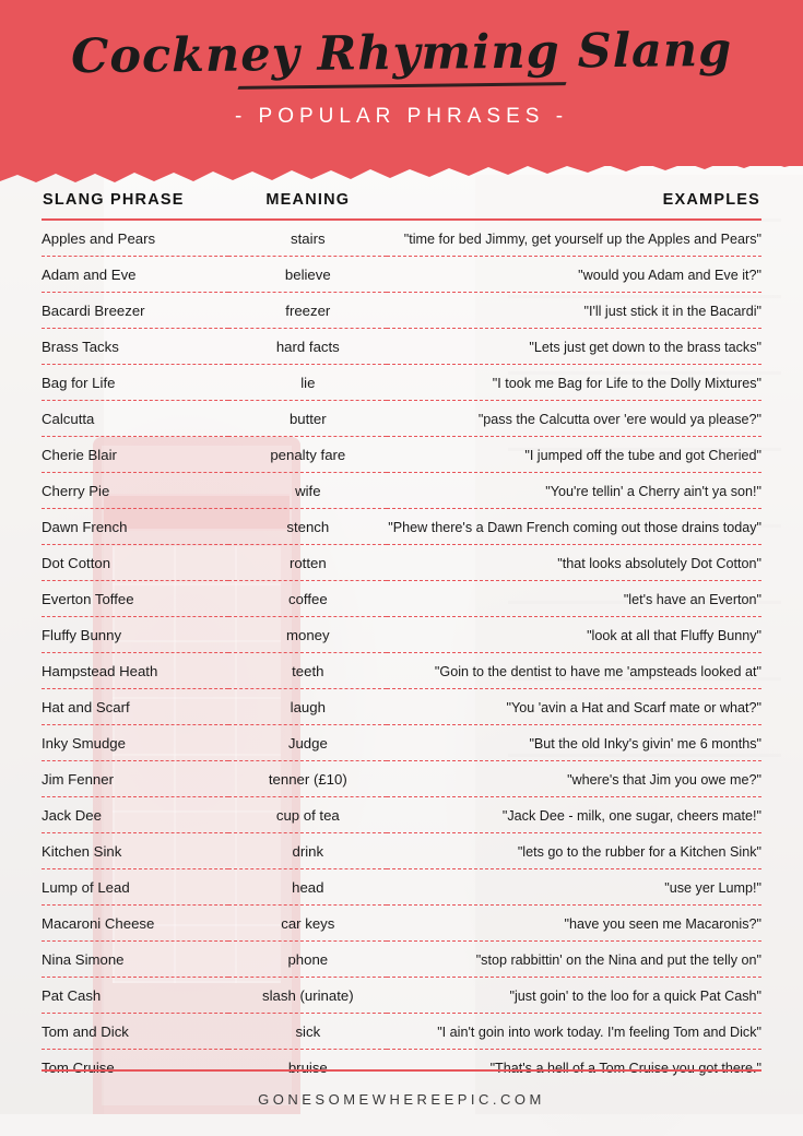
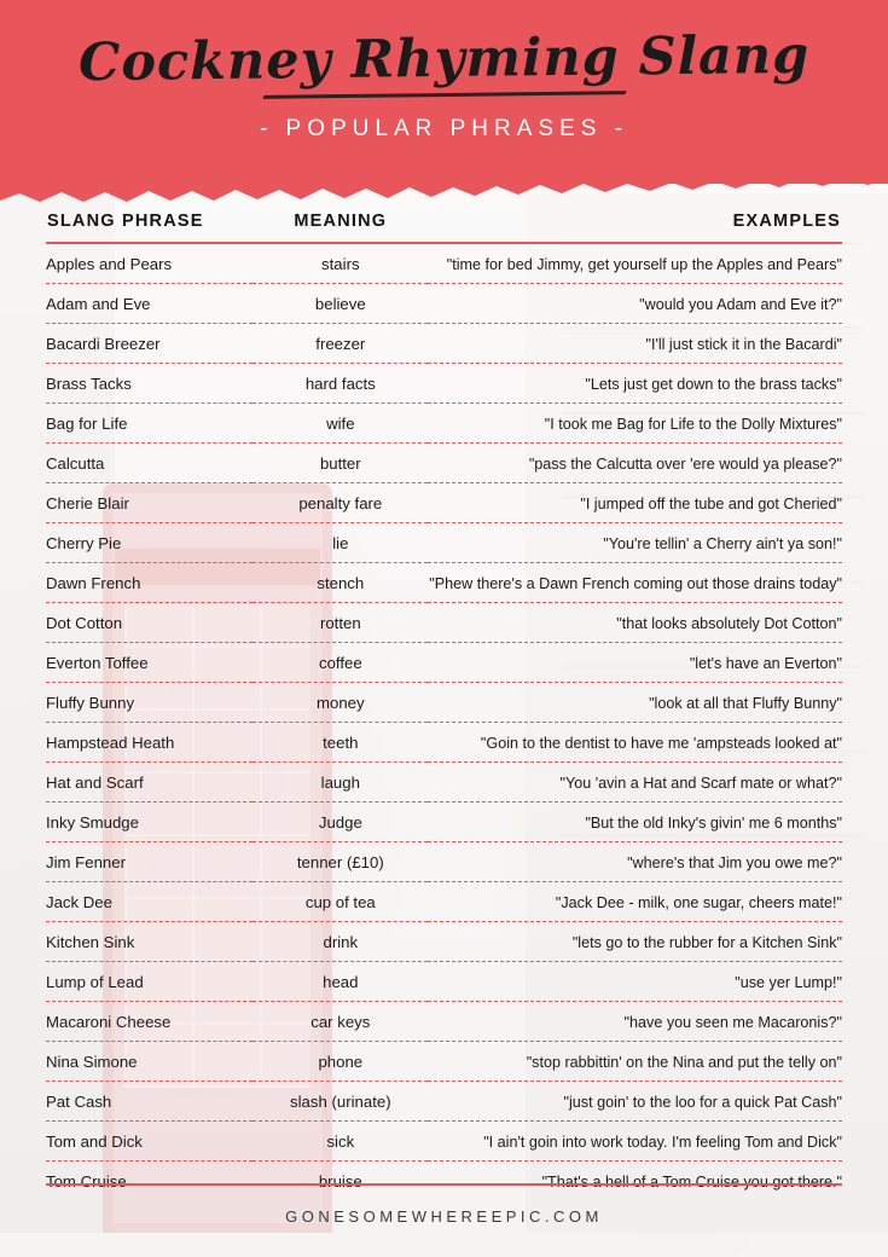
  Cockney Rhyming Slang
  - POPULAR PHRASES -
  SLANG PHRASE	MEANING	EXAMPLES
  Apples and Pears	stairs	"time for bed Jimmy, get yourself up the Apples and Pears"
  Adam and Eve	believe	"would you Adam and Eve it?"
  Bacardi Breezer	freezer	"I'll just stick it in the Bacardi"
  Brass Tacks	hard facts	"Lets just get down to the brass tacks"
- Bag for Life	lie	"I took me Bag for Life to the Dolly Mixtures"
+ Bag for Life	wife	"I took me Bag for Life to the Dolly Mixtures"
  Calcutta	butter	"pass the Calcutta over 'ere would ya please?"
  Cherie Blair	penalty fare	"I jumped off the tube and got Cheried"
- Cherry Pie	wife	"You're tellin' a Cherry ain't ya son!"
+ Cherry Pie	lie	"You're tellin' a Cherry ain't ya son!"
  Dawn French	stench	"Phew there's a Dawn French coming out those drains today"
  Dot Cotton	rotten	"that looks absolutely Dot Cotton"
  Everton Toffee	coffee	"let's have an Everton"
  Fluffy Bunny	money	"look at all that Fluffy Bunny"
  Hampstead Heath	teeth	"Goin to the dentist to have me 'ampsteads looked at"
  Hat and Scarf	laugh	"You 'avin a Hat and Scarf mate or what?"
  Inky Smudge	Judge	"But the old Inky's givin' me 6 months"
  Jim Fenner	tenner (£10)	"where's that Jim you owe me?"
  Jack Dee	cup of tea	"Jack Dee - milk, one sugar, cheers mate!"
  Kitchen Sink	drink	"lets go to the rubber for a Kitchen Sink"
  Lump of Lead	head	"use yer Lump!"
  Macaroni Cheese	car keys	"have you seen me Macaronis?"
  Nina Simone	phone	"stop rabbittin' on the Nina and put the telly on"
  Pat Cash	slash (urinate)	"just goin' to the loo for a quick Pat Cash"
  Tom and Dick	sick	"I ain't goin into work today. I'm feeling Tom and Dick"
  Tom Cruise	bruise	"That's a hell of a Tom Cruise you got there."
  GONESOMEWHEREEPIC.COM
